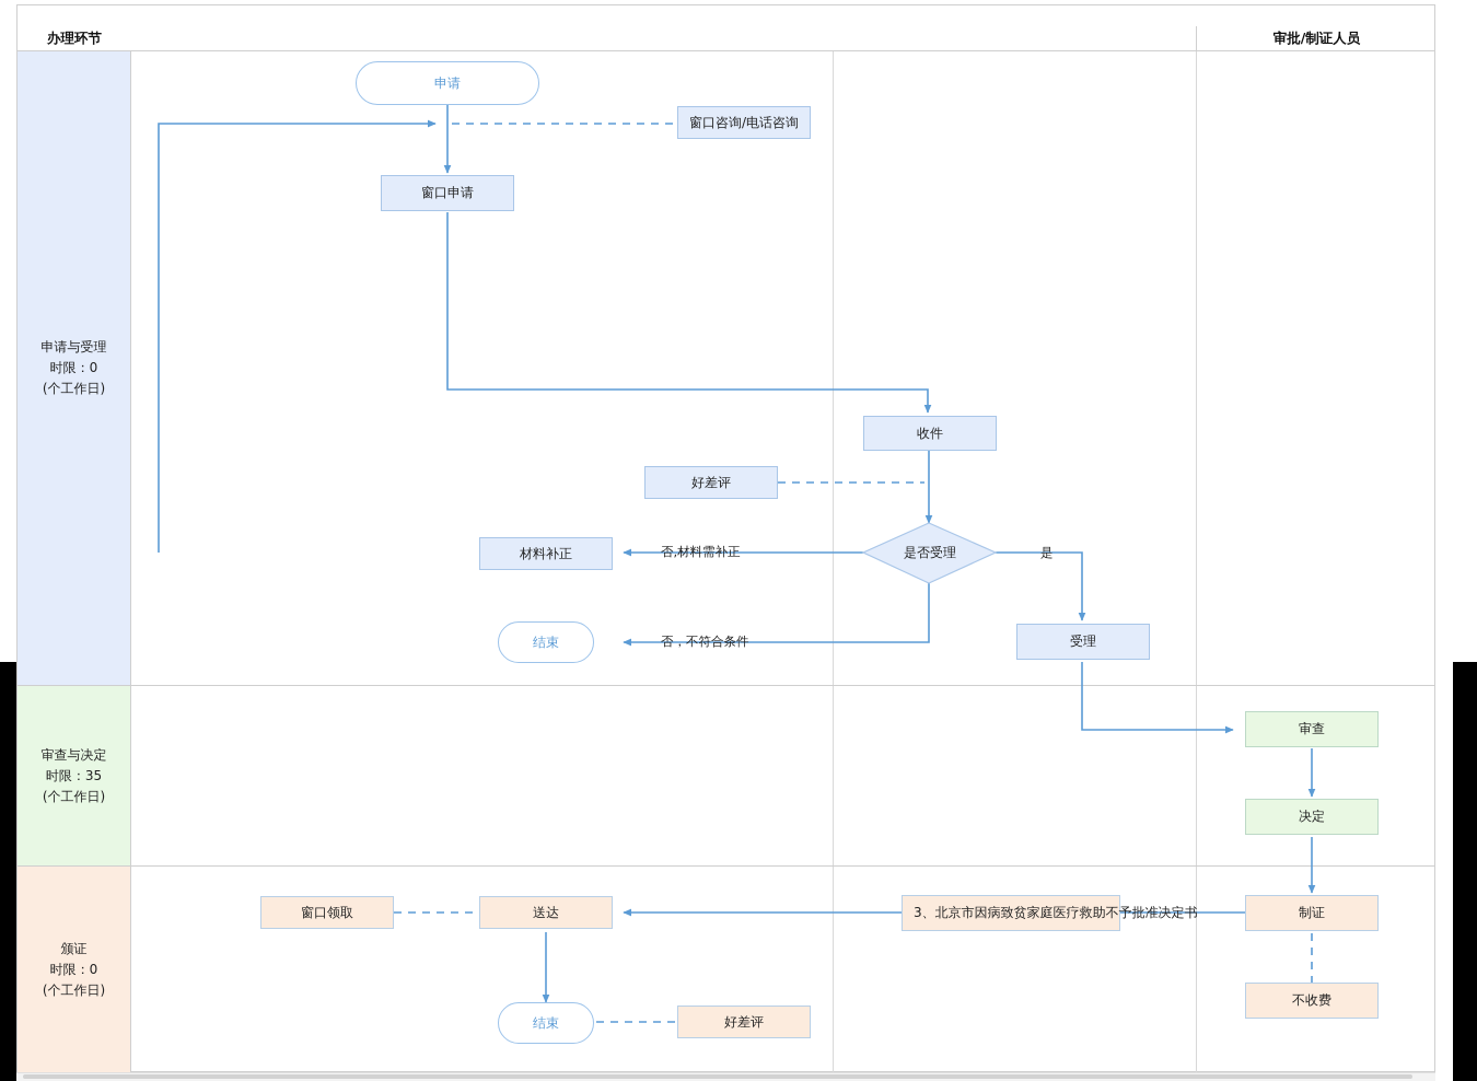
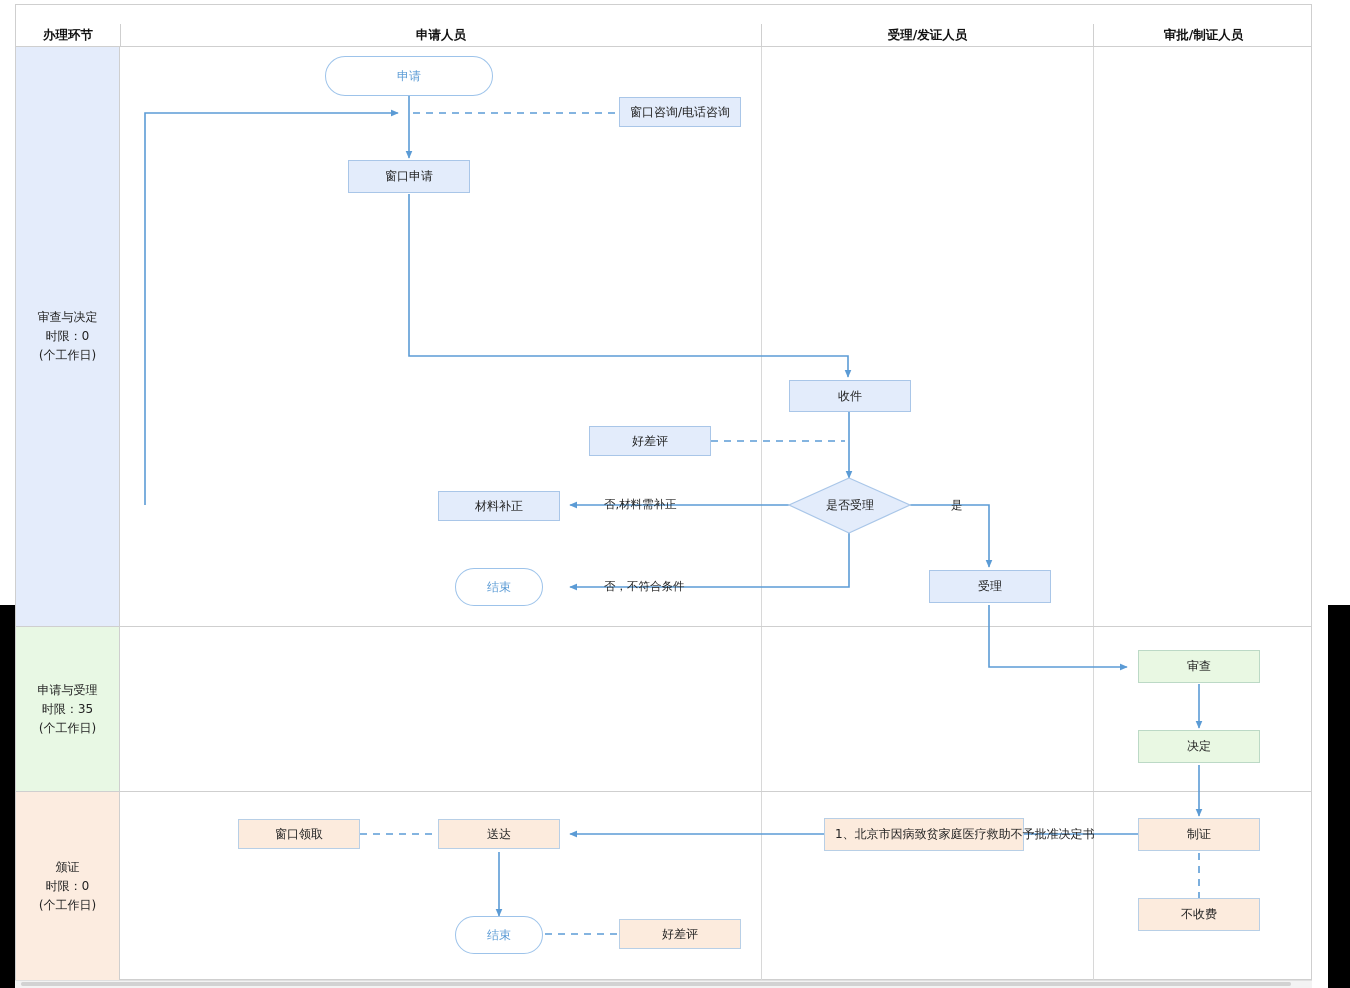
  办理环节
+ 申请人员
+ 受理/发证人员
  审批/制证人员
- 申请与受理
+ 审查与决定
  时限：0
  (个工作日)
- 审查与决定
+ 申请与受理
  时限：35
  (个工作日)
  颁证
  时限：0
  (个工作日)
  申请
  窗口咨询/电话咨询
  窗口申请
  收件
  好差评
  是否受理
  材料补正
  结束
  受理
  审查
  决定
  窗口领取
  送达
- 3、北京市因病致贫家庭医疗救助不予批准决定书
+ 1、北京市因病致贫家庭医疗救助不予批准决定书
  制证
  不收费
  结束
  好差评
  否,材料需补正
  否，不符合条件
  是
